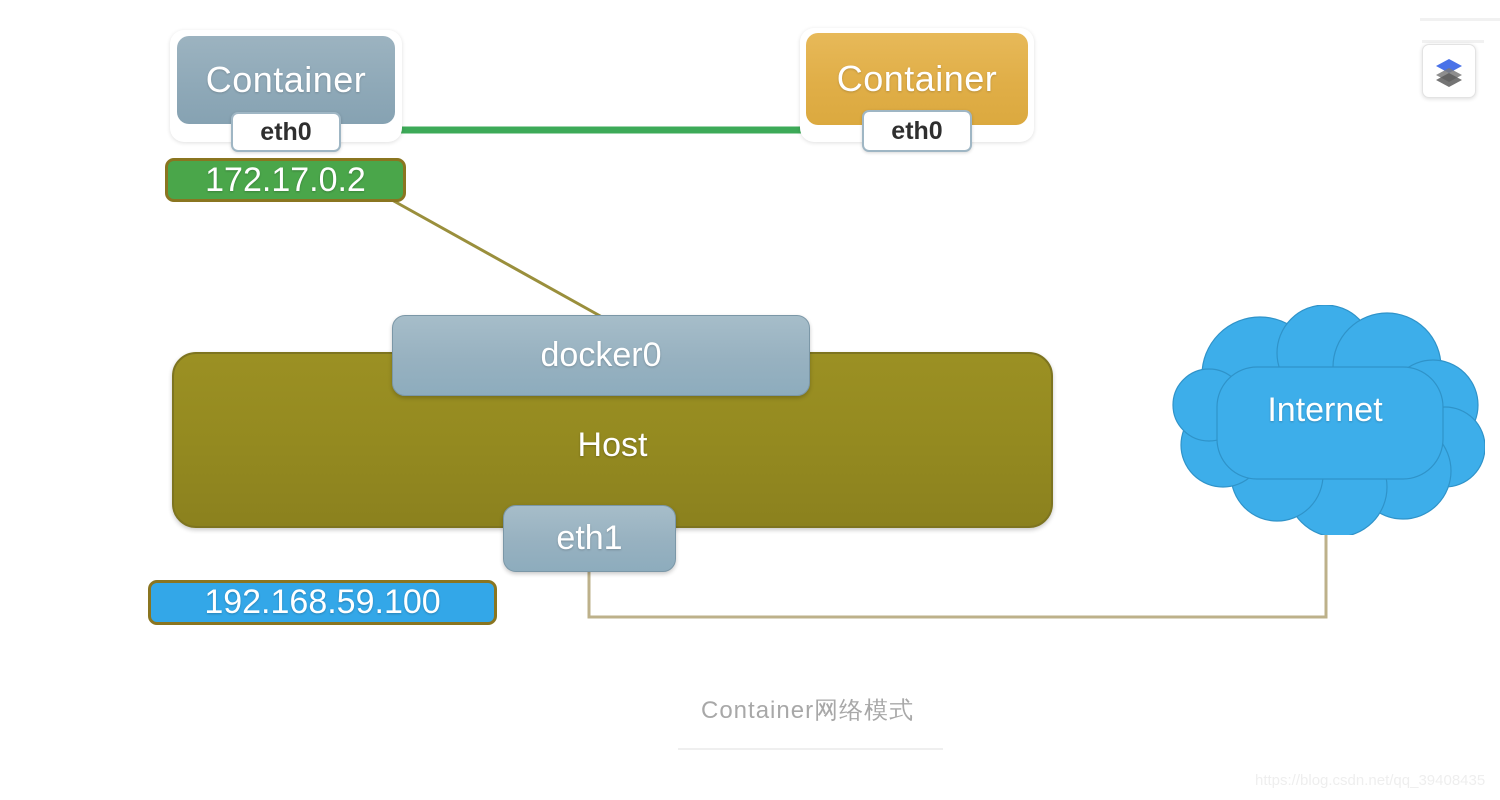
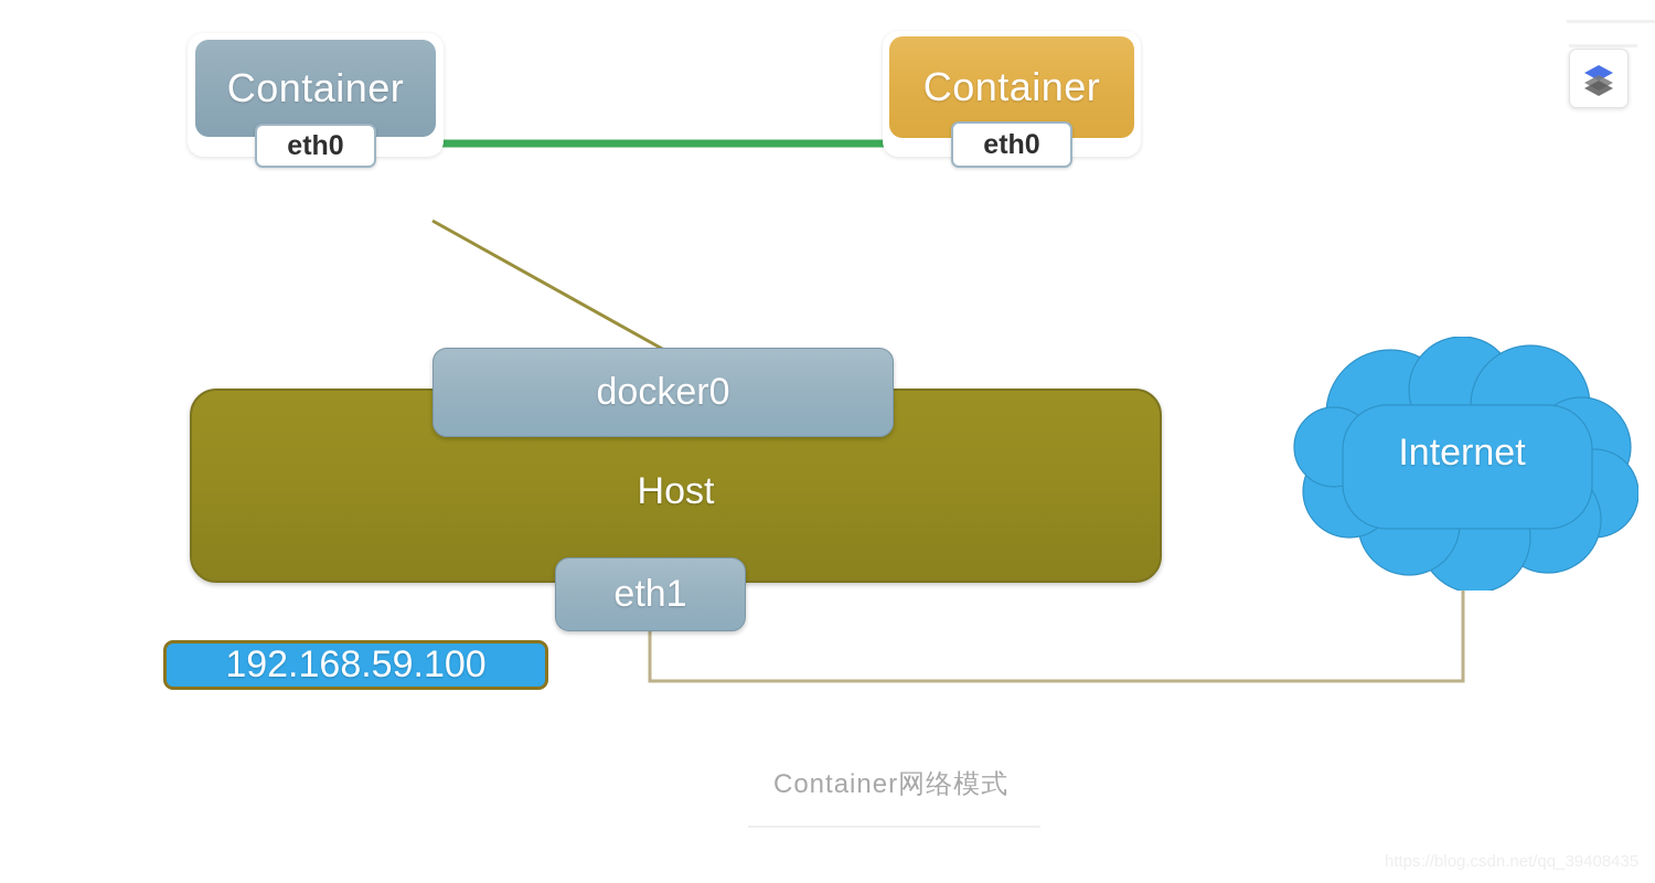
  Host
  docker0
  eth1
  Container
  eth0
- 172.17.0.2
  Container
  eth0
  192.168.59.100
  Internet
  Container网络模式
